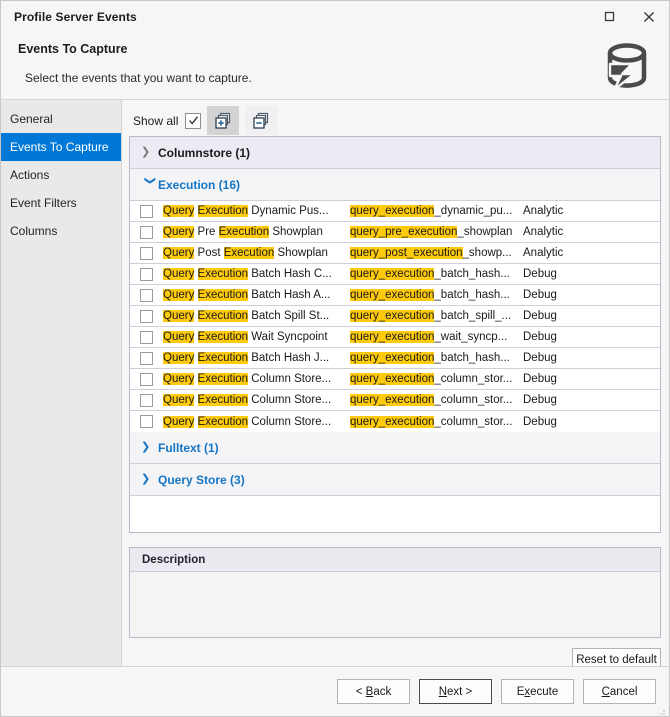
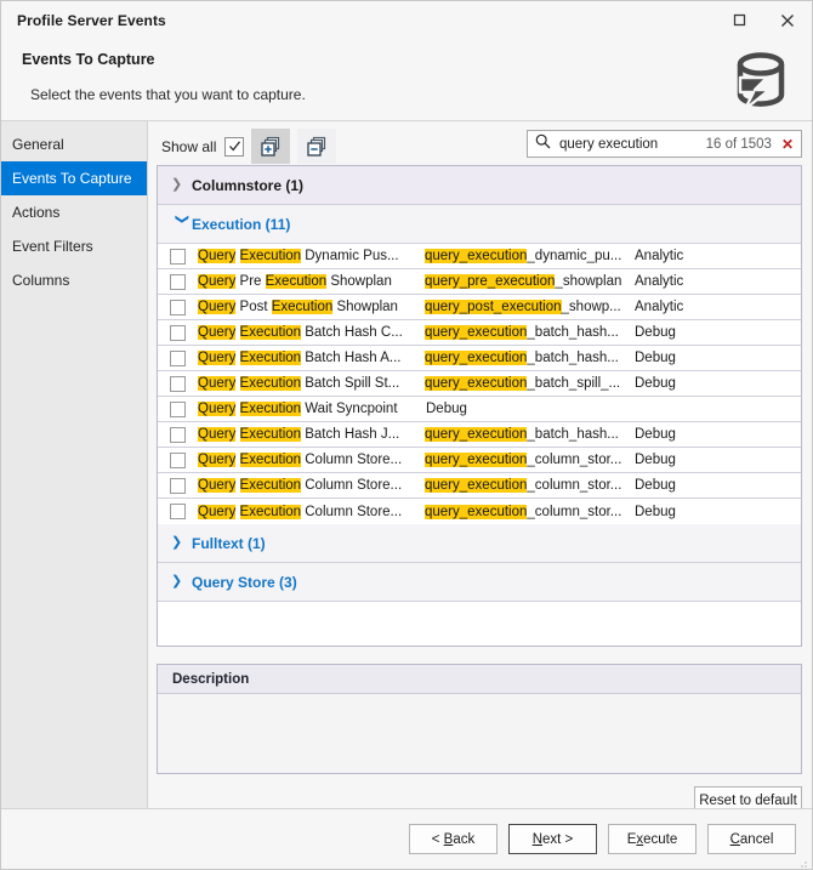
  Profile Server Events
  Events To Capture
  Select the events that you want to capture.
  General
  Events To Capture
  Actions
  Event Filters
  Columns
  Show all
+ query execution
+ 16 of 1503
+ ✕
  ❯
  Columnstore (1)
- Execution (16)
+ Execution (11)
  Query Execution Dynamic Pus...
  query_execution_dynamic_pu...
  Analytic
  Query Pre Execution Showplan
  query_pre_execution_showplan
  Analytic
  Query Post Execution Showplan
  query_post_execution_showp...
  Analytic
  Query Execution Batch Hash C...
  query_execution_batch_hash...
  Debug
  Query Execution Batch Hash A...
  query_execution_batch_hash...
  Debug
  Query Execution Batch Spill St...
  query_execution_batch_spill_...
  Debug
  Query Execution Wait Syncpoint
- query_execution_wait_syncp...
  Debug
  Query Execution Batch Hash J...
  query_execution_batch_hash...
  Debug
  Query Execution Column Store...
  query_execution_column_stor...
  Debug
  Query Execution Column Store...
  query_execution_column_stor...
  Debug
  Query Execution Column Store...
  query_execution_column_stor...
  Debug
  ❯
  Fulltext (1)
  ❯
  Query Store (3)
  Description
  Reset to default
  < Back
  Next >
  Execute
  Cancel
